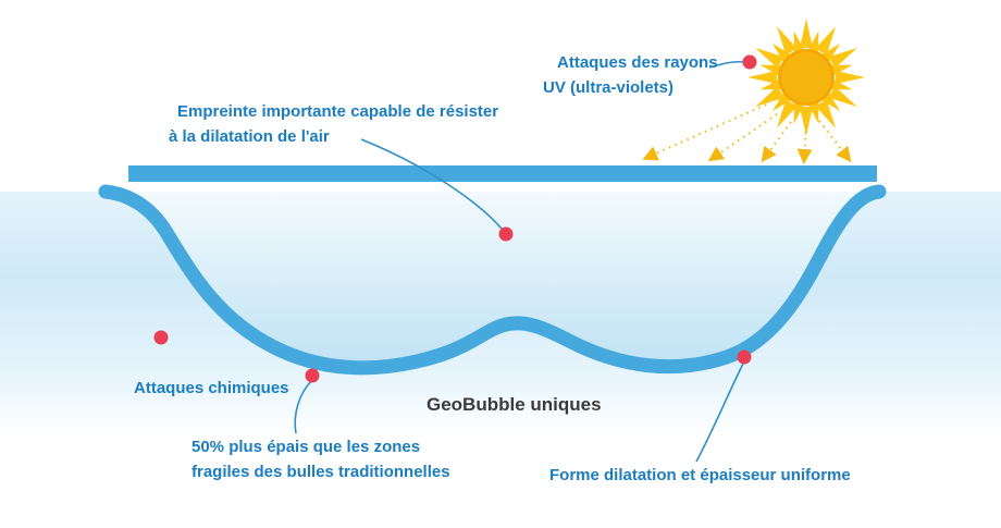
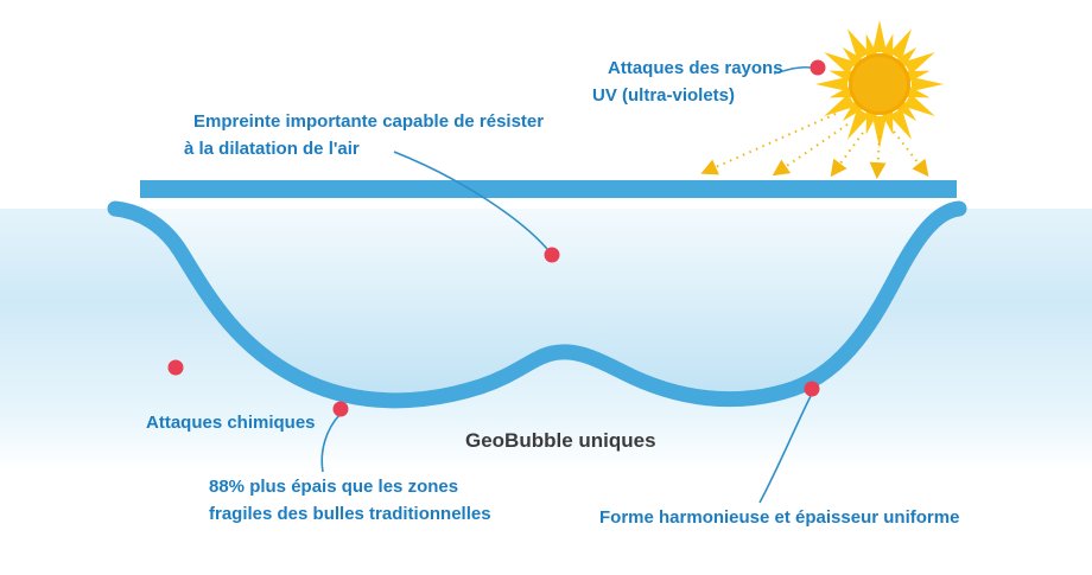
  Empreinte importante capable de résister
  à la dilatation de l'air
  Attaques des rayons
  UV (ultra-violets)
  Attaques chimiques
  GeoBubble uniques
- 50% plus épais que les zones
+ 88% plus épais que les zones
  fragiles des bulles traditionnelles
- Forme dilatation et épaisseur uniforme
+ Forme harmonieuse et épaisseur uniforme
